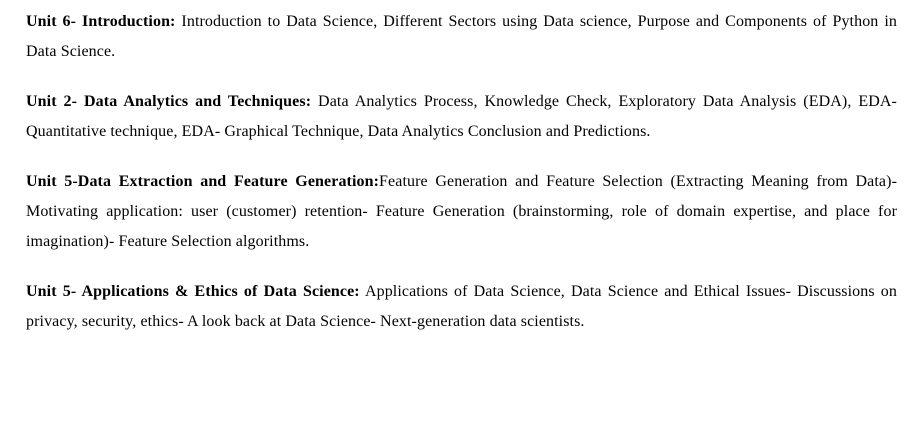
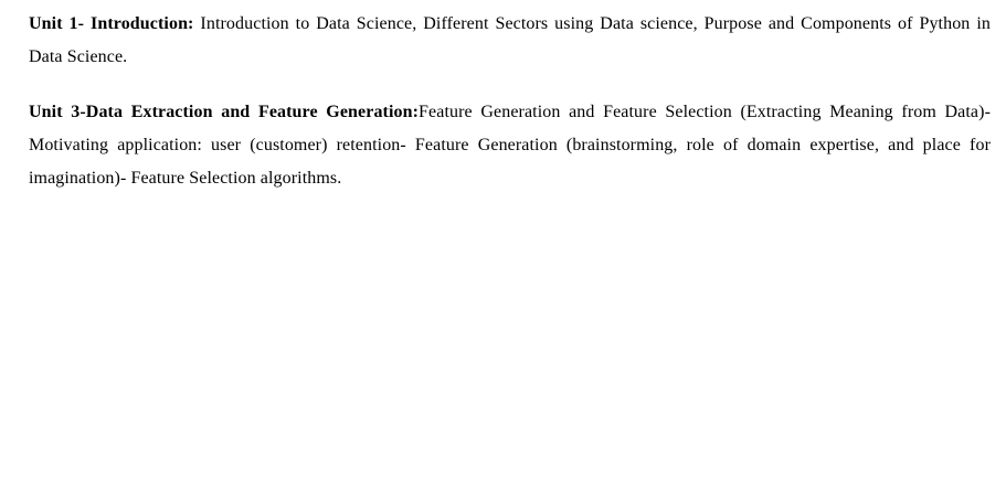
- Unit 6- Introduction: Introduction to Data Science, Different Sectors using Data science, Purpose and Components of Python in Data Science.
+ Unit 1- Introduction: Introduction to Data Science, Different Sectors using Data science, Purpose and Components of Python in Data Science.
- Unit 2- Data Analytics and Techniques: Data Analytics Process, Knowledge Check, Exploratory Data Analysis (EDA), EDA- Quantitative technique, EDA- Graphical Technique, Data Analytics Conclusion and Predictions.
- Unit 5-Data Extraction and Feature Generation:Feature Generation and Feature Selection (Extracting Meaning from Data)- Motivating application: user (customer) retention- Feature Generation (brainstorming, role of domain expertise, and place for imagination)- Feature Selection algorithms.
+ Unit 3-Data Extraction and Feature Generation:Feature Generation and Feature Selection (Extracting Meaning from Data)- Motivating application: user (customer) retention- Feature Generation (brainstorming, role of domain expertise, and place for imagination)- Feature Selection algorithms.
- Unit 5- Applications & Ethics of Data Science: Applications of Data Science, Data Science and Ethical Issues- Discussions on privacy, security, ethics- A look back at Data Science- Next-generation data scientists.
